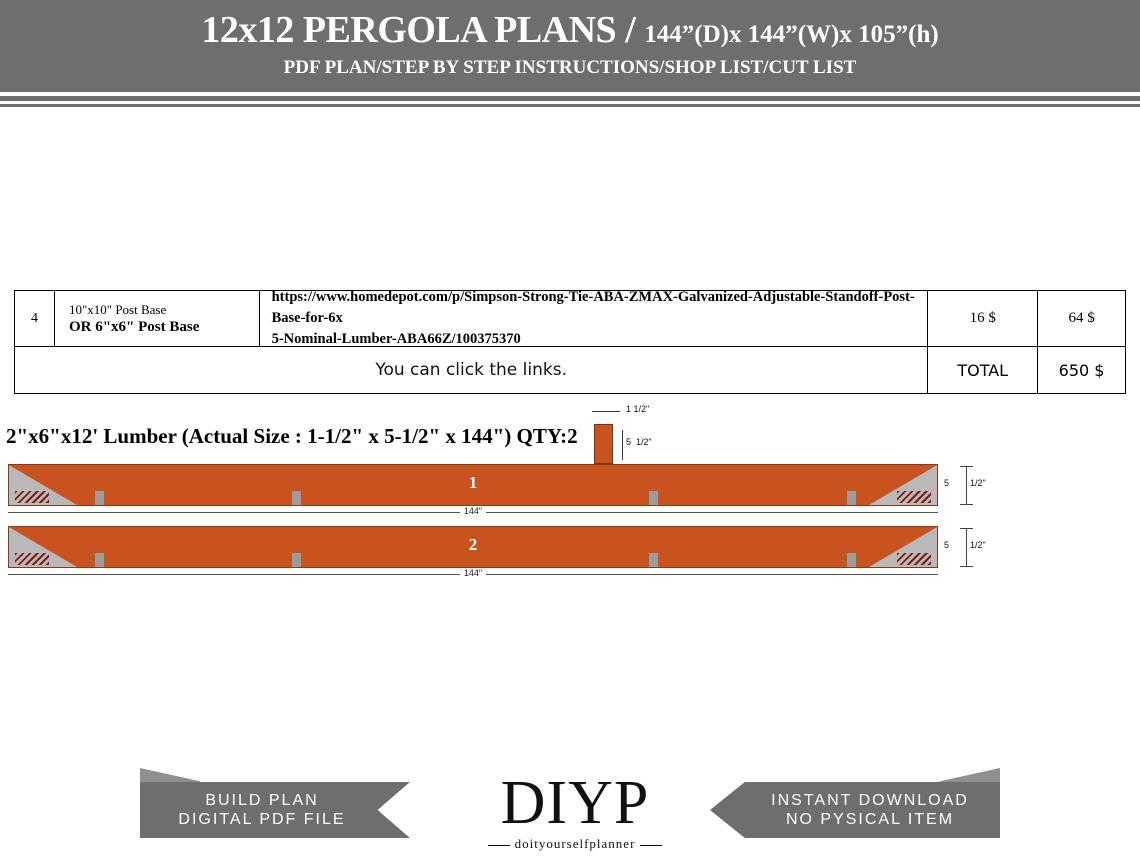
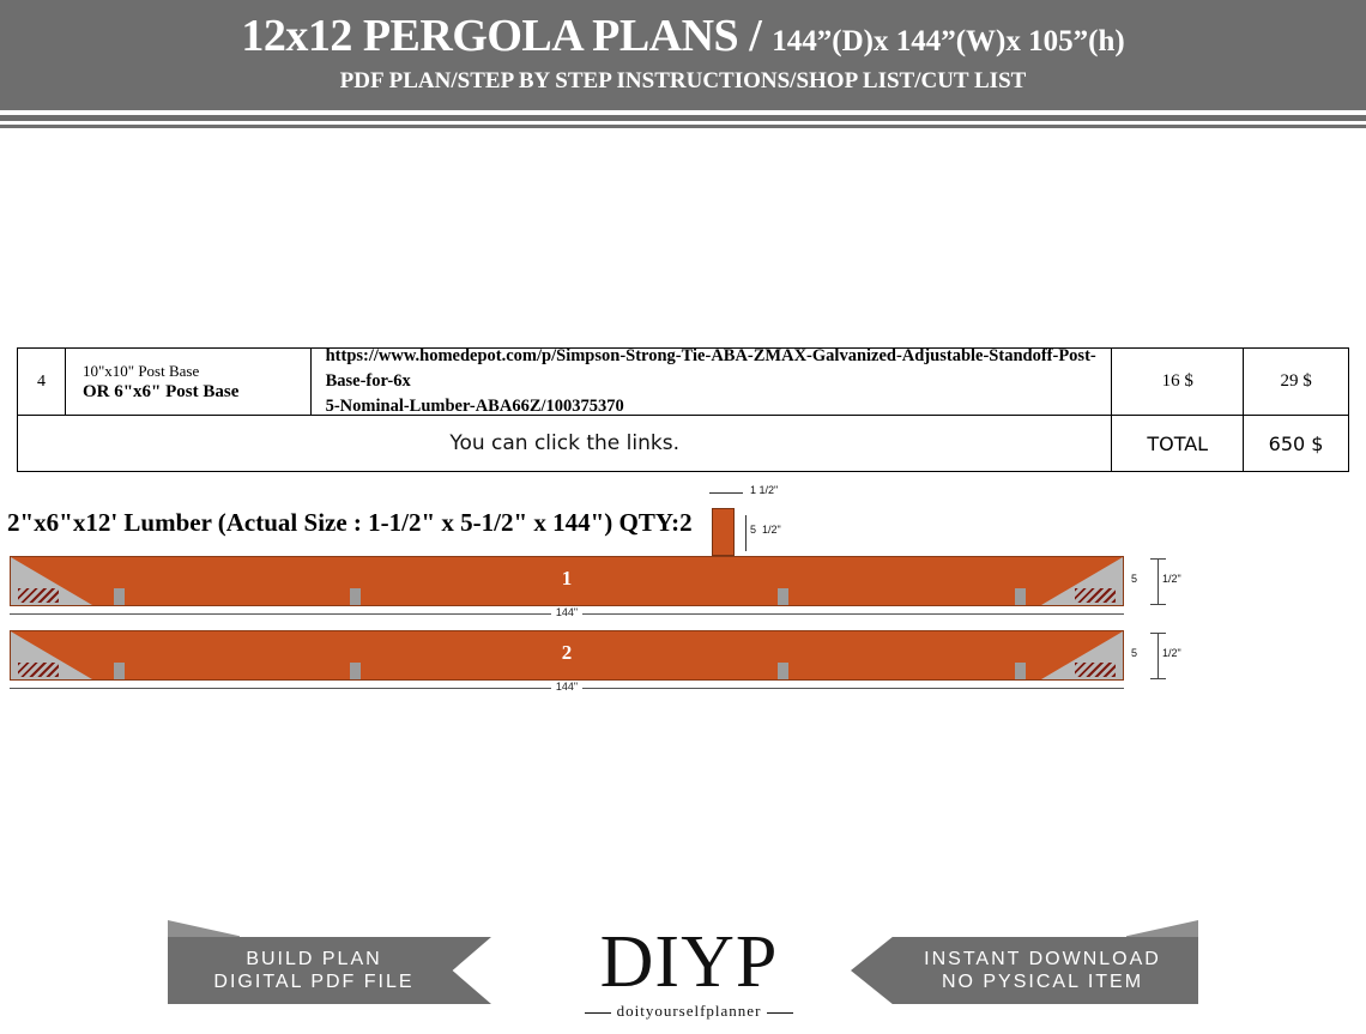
  12x12 PERGOLA PLANS / 144”(D)x 144”(W)x 105”(h)
  PDF PLAN/STEP BY STEP INSTRUCTIONS/SHOP LIST/CUT LIST
  4
  10"x10" Post Base
  OR 6"x6" Post Base
  https://www.homedepot.com/p/Simpson-Strong-Tie-ABA-ZMAX-Galvanized-Adjustable-Standoff-Post-Base-for-6x
  5-Nominal-Lumber-ABA66Z/100375370
  16 $
- 64 $
+ 29 $
  You can click the links.
  TOTAL
  650 $
  2"x6"x12' Lumber (Actual Size : 1-1/2" x 5-1/2" x 144") QTY:2
  1 1/2"
  5
  1/2"
  1
  144"
  5
  1/2"
  2
  144"
  5
  1/2"
  BUILD PLAN
  DIGITAL PDF FILE
  INSTANT DOWNLOAD
  NO PYSICAL ITEM
  DIYP
  doityourselfplanner
